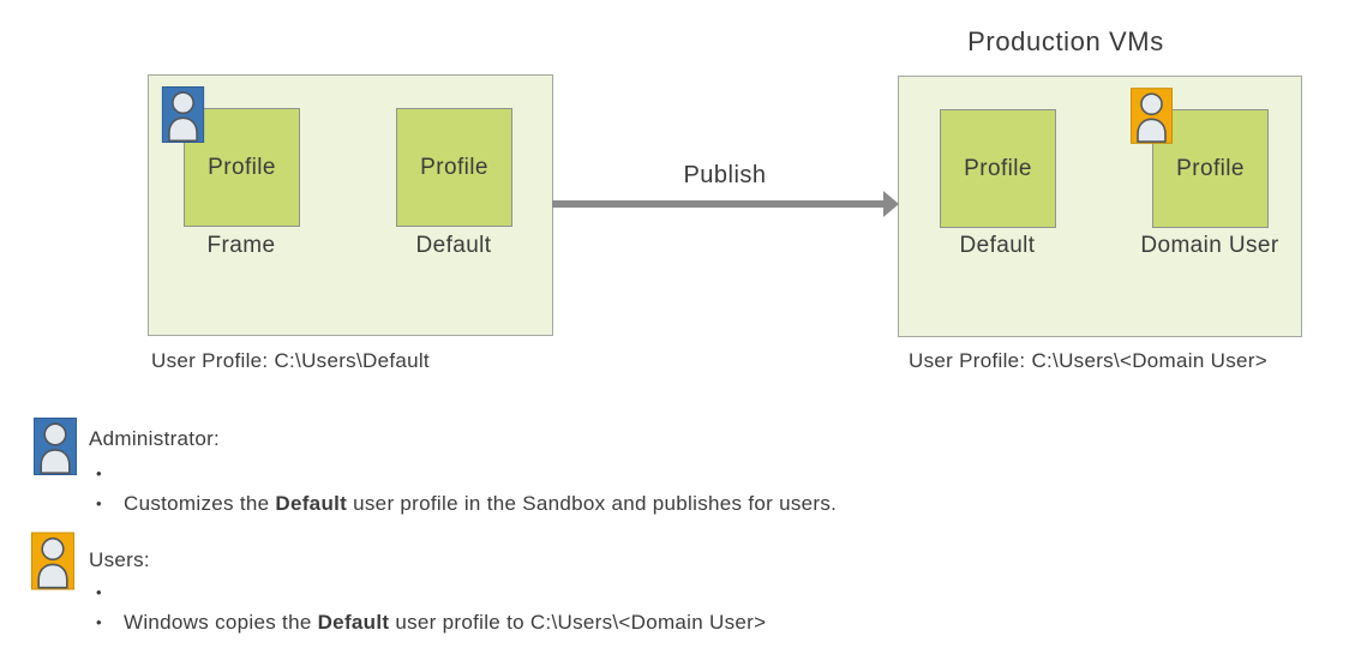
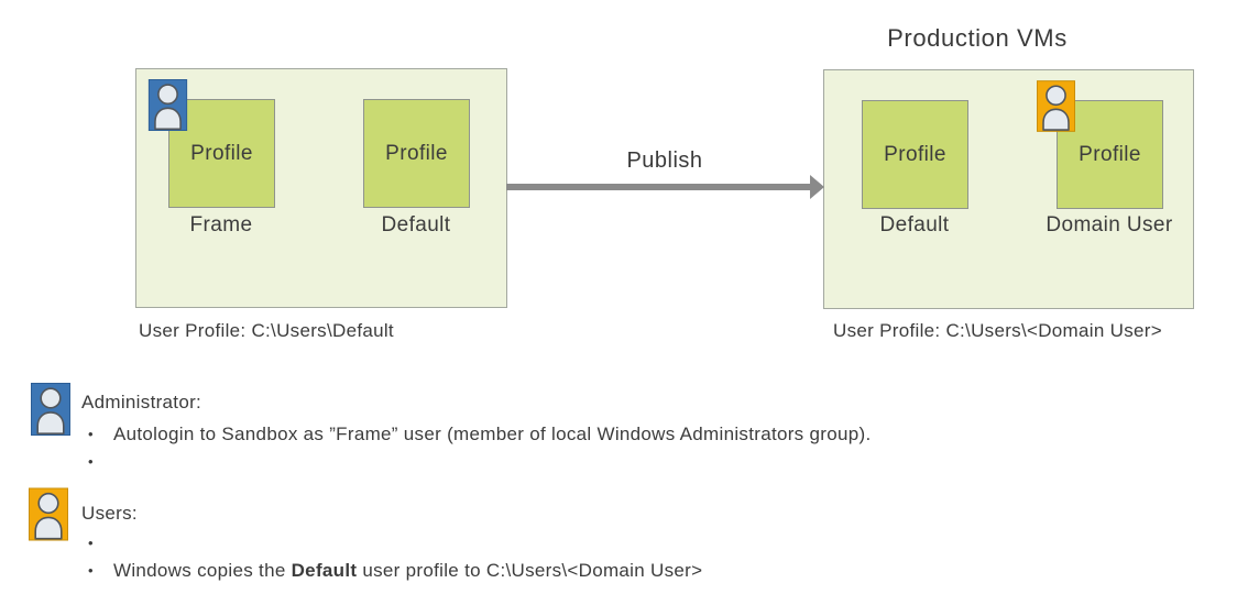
  Production VMs
  Profile
  Profile
  Profile
  Profile
  Frame
  Default
  Default
  Domain User
  Publish
  User Profile: C:\Users\Default
  User Profile: C:\Users\<Domain User>
  Administrator:
  •
+ Autologin to Sandbox as ”Frame” user (member of local Windows Administrators group).
  •
- Customizes the Default user profile in the Sandbox and publishes for users.
  Users:
  •
  •
  Windows copies the Default user profile to C:\Users\<Domain User>
